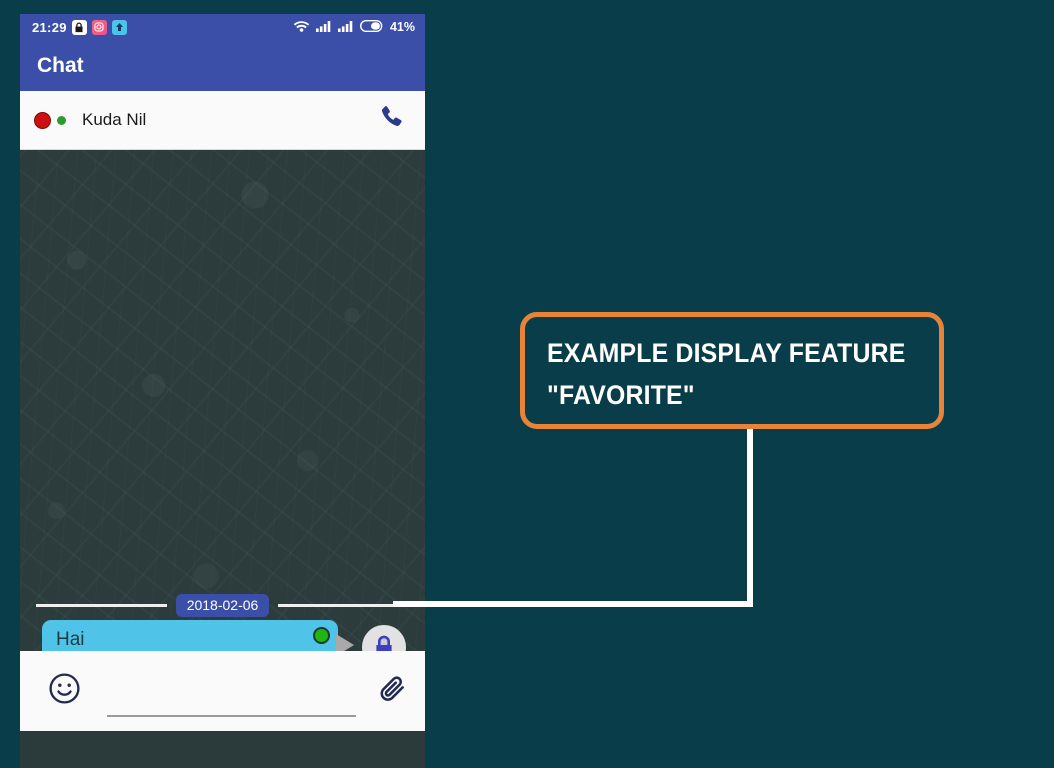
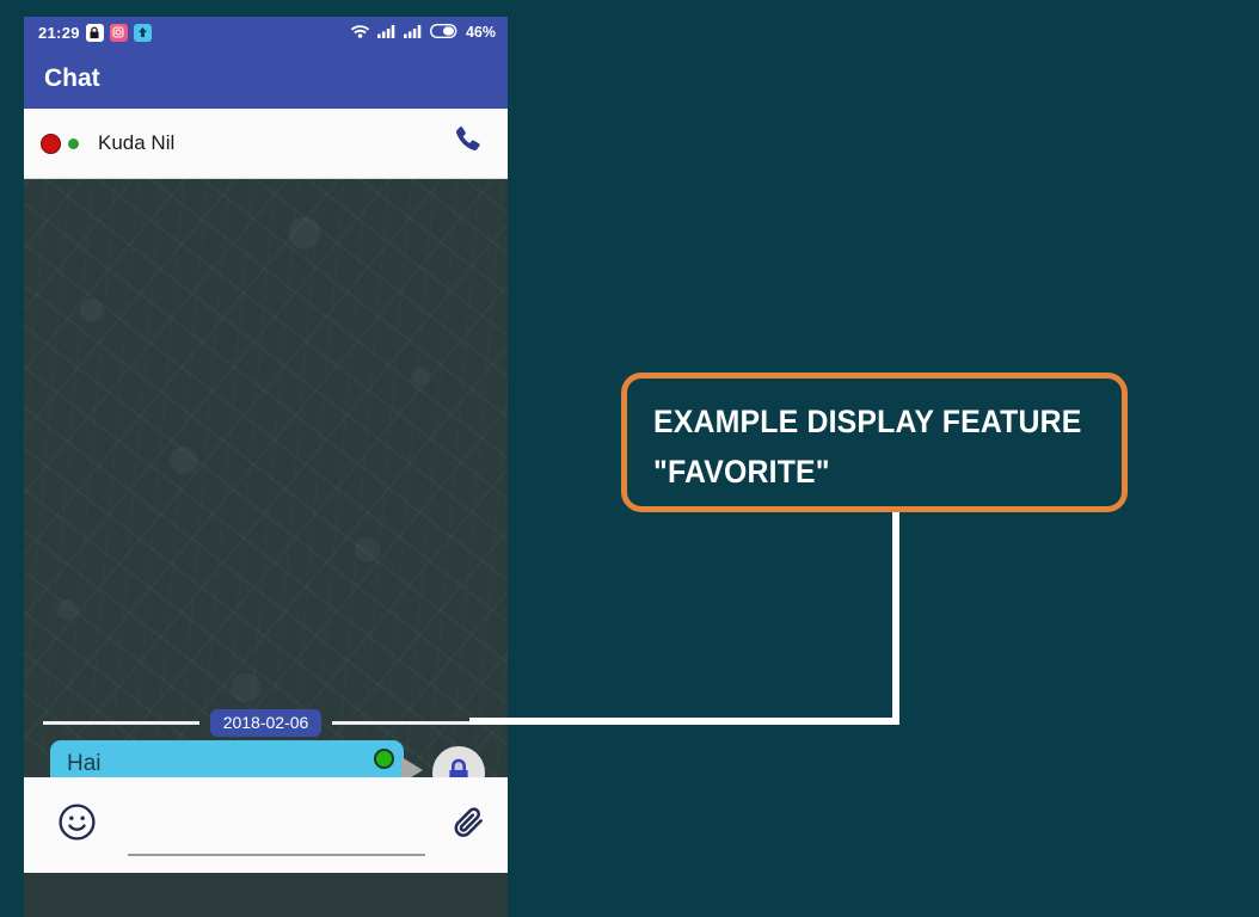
  21:29
- 41%
+ 46%
  Chat
  Kuda Nil
  2018-02-06
  Hai
  EXAMPLE DISPLAY FEATURE
  "FAVORITE"
